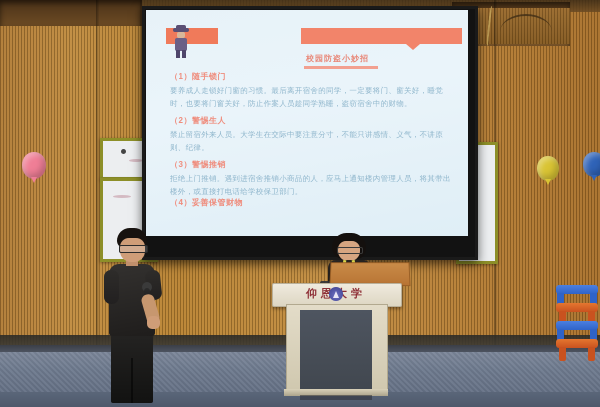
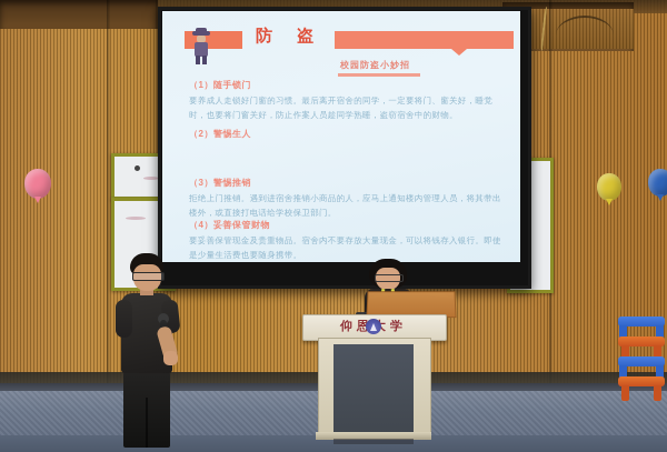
+ 防 盗
  校园防盗小妙招
  （1）随手锁门
  要养成人走锁好门窗的习惯。最后离开宿舍的同学，一定要将门、窗关好，睡觉时，也要将门窗关好，防止作案人员趁同学熟睡，盗窃宿舍中的财物。
  （2）警惕生人
- 禁止留宿外来人员。大学生在交际中要注意分寸，不能只讲感情、义气，不讲原则、纪律。
  （3）警惕推销
  拒绝上门推销。遇到进宿舍推销小商品的人，应马上通知楼内管理人员，将其带出楼外，或直接打电话给学校保卫部门。
  （4）妥善保管财物
+ 要妥善保管现金及贵重物品。宿舍内不要存放大量现金，可以将钱存入银行。即使是少量生活费也要随身携带。
  仰大学
